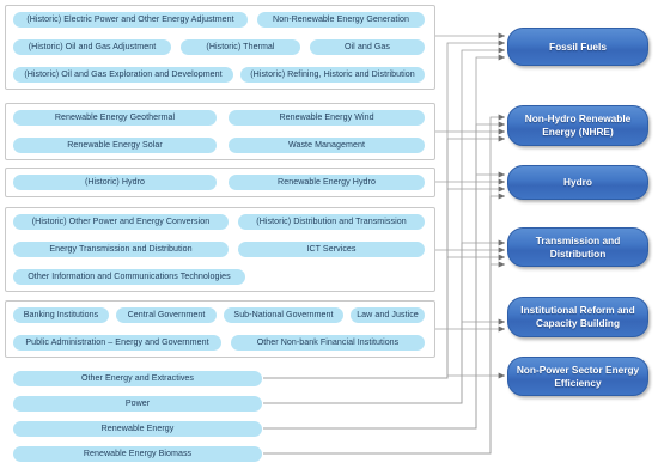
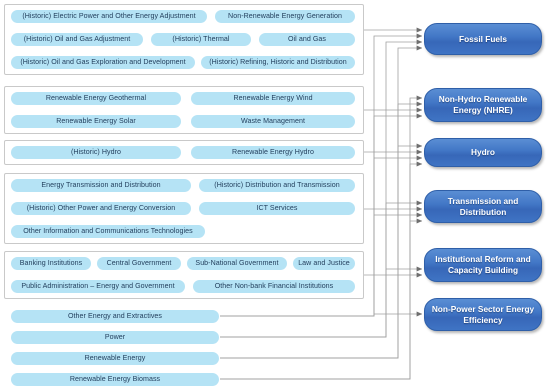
  (Historic) Electric Power and Other Energy Adjustment
  Non-Renewable Energy Generation
  (Historic) Oil and Gas Adjustment
  (Historic) Thermal
  Oil and Gas
  (Historic) Oil and Gas Exploration and Development
  (Historic) Refining, Historic and Distribution
  Renewable Energy Geothermal
  Renewable Energy Wind
  Renewable Energy Solar
  Waste Management
  (Historic) Hydro
  Renewable Energy Hydro
- (Historic) Other Power and Energy Conversion
+ Energy Transmission and Distribution
  (Historic) Distribution and Transmission
- Energy Transmission and Distribution
+ (Historic) Other Power and Energy Conversion
  ICT Services
  Other Information and Communications Technologies
  Banking Institutions
  Central Government
  Sub-National Government
  Law and Justice
  Public Administration – Energy and Government
  Other Non-bank Financial Institutions
  Other Energy and Extractives
  Power
  Renewable Energy
  Renewable Energy Biomass
  Fossil Fuels
  Non-Hydro Renewable Energy (NHRE)
  Hydro
  Transmission and Distribution
  Institutional Reform and Capacity Building
  Non-Power Sector Energy Efficiency
